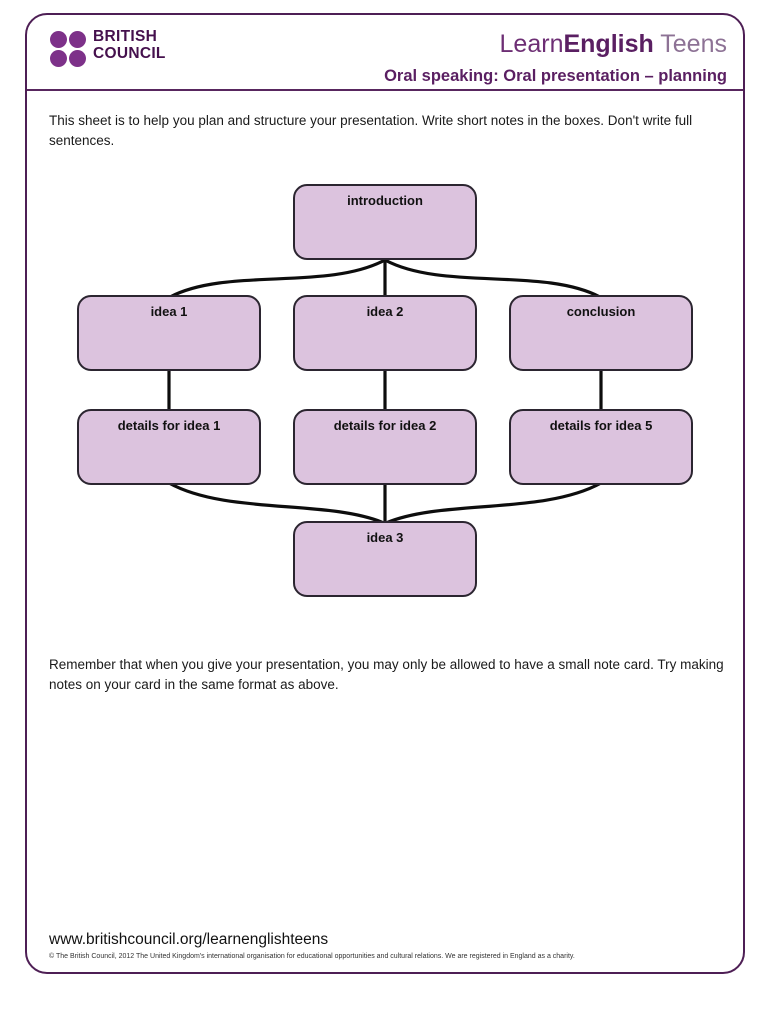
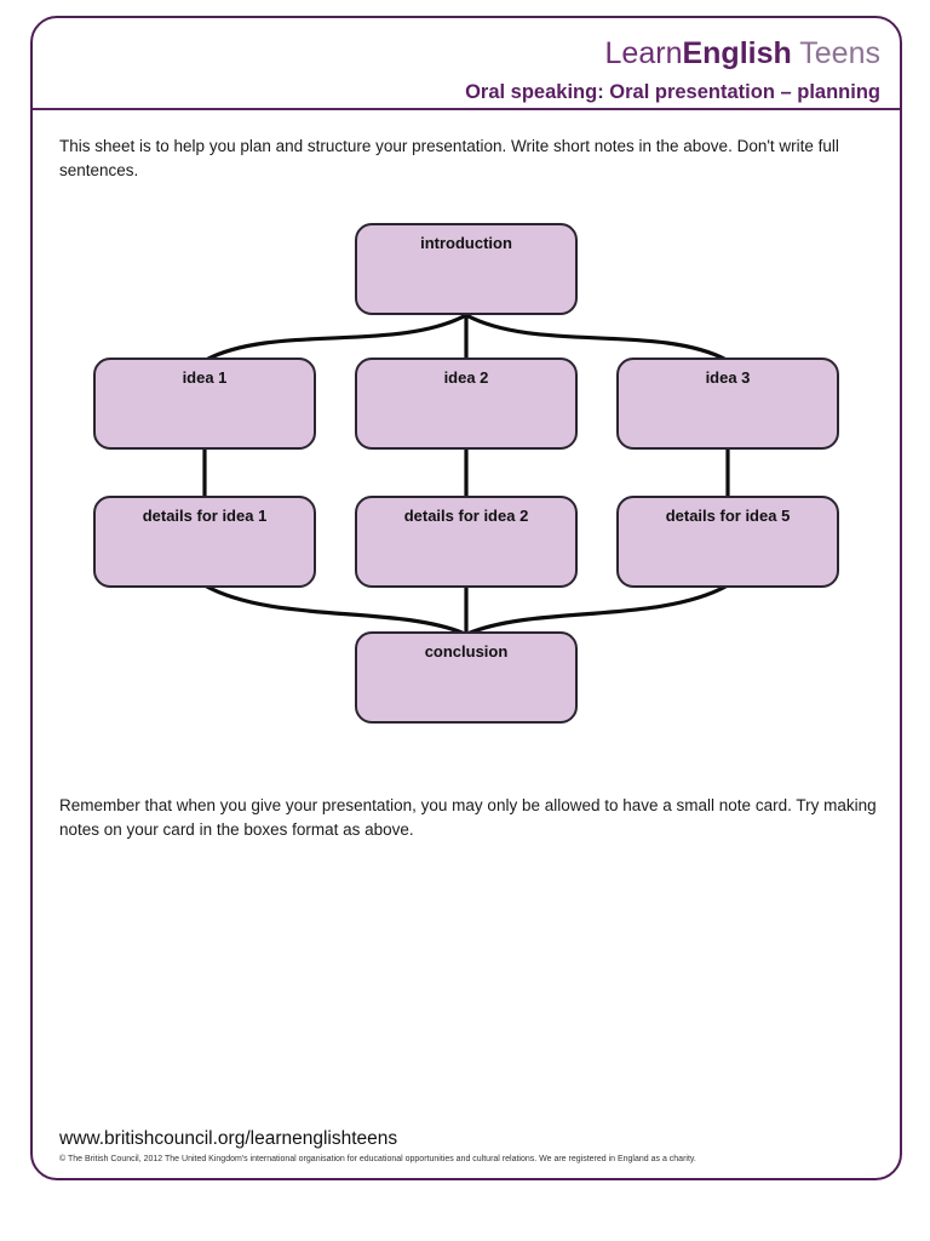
- BRITISH
- COUNCIL
  LearnEnglish Teens
  Oral speaking: Oral presentation – planning
- This sheet is to help you plan and structure your presentation. Write short notes in the boxes. Don't write full sentences.
+ This sheet is to help you plan and structure your presentation. Write short notes in the above. Don't write full sentences.
  introduction
  idea 1
  idea 2
- conclusion
+ idea 3
  details for idea 1
  details for idea 2
  details for idea 5
- idea 3
+ conclusion
- Remember that when you give your presentation, you may only be allowed to have a small note card. Try making notes on your card in the same format as above.
+ Remember that when you give your presentation, you may only be allowed to have a small note card. Try making notes on your card in the boxes format as above.
  www.britishcouncil.org/learnenglishteens
